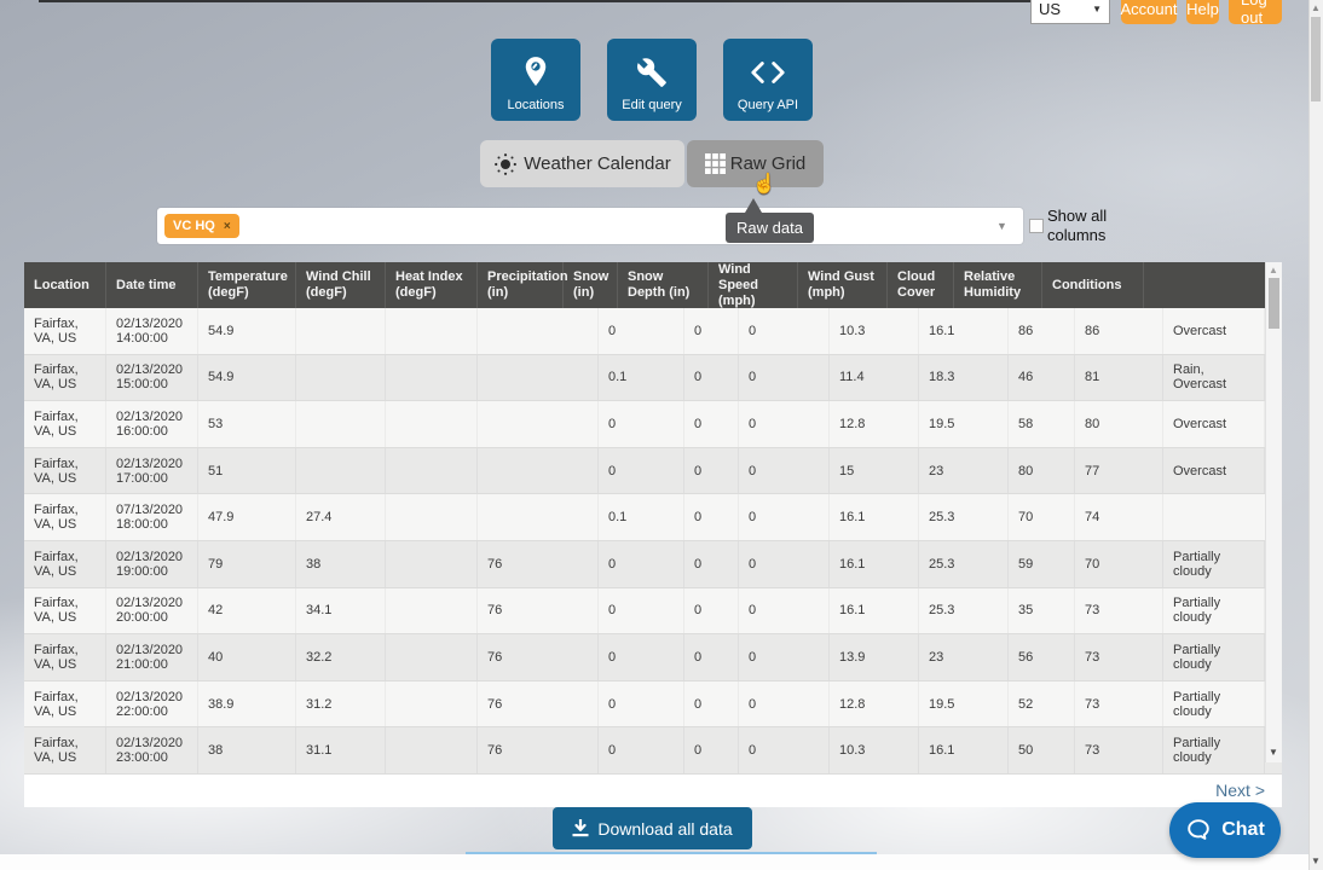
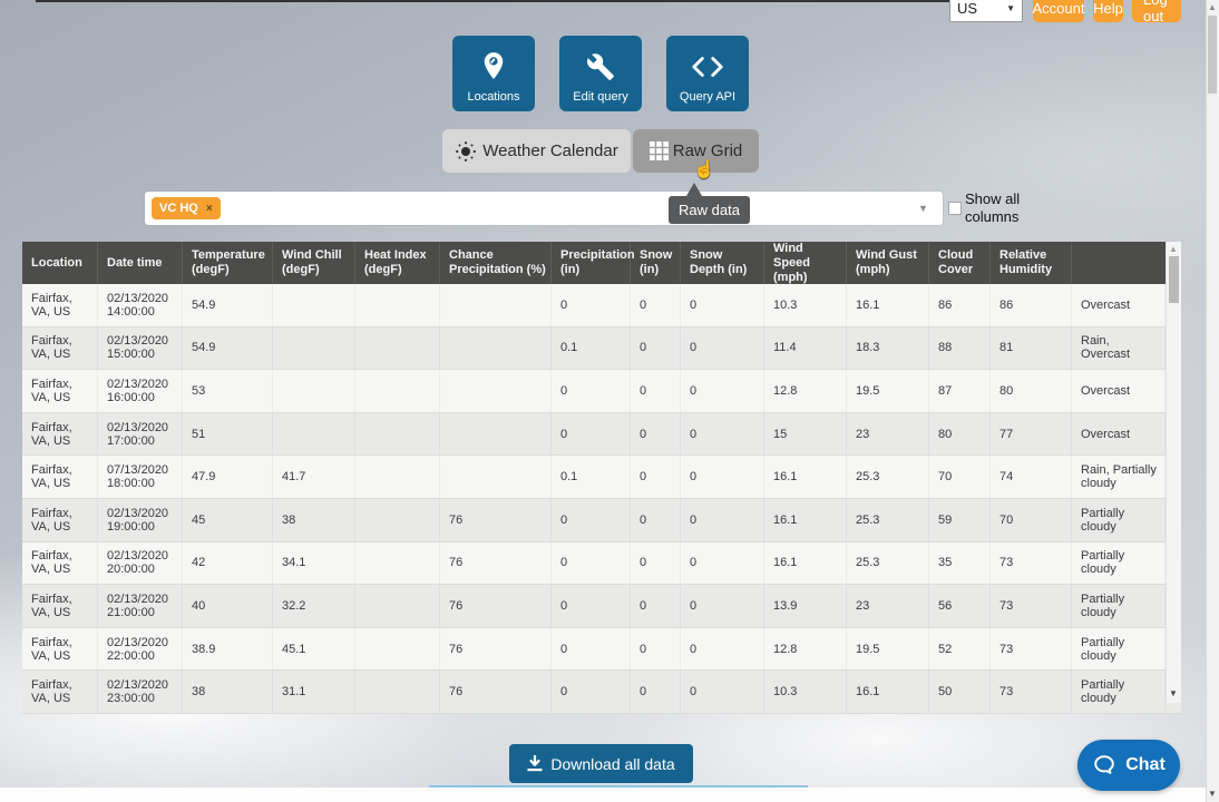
  US
  ▼
  Account
  Help
  Locations
  Edit query
  Query API
  Weather Calendar
  Raw Grid
  ☝
  VC HQ
  ×
  ▼
  Raw data
  Show all columns
  Location
  Date time
  Temperature (degF)
  Wind Chill (degF)
  Heat Index (degF)
+ Chance Precipitation (%)
  Precipitatio (in)
  Snow (in)
  Snow Depth (in)
  Wind Speed (mph)
  Wind Gust (mph)
  Cloud Cover
  Relative Humidity
- Conditions
  Fairfax, VA, US
  02/13/2020 14:00:00
  54.9
  0
  0
  0
  10.3
  16.1
  86
  86
  Overcast
  Fairfax, VA, US
  02/13/2020 15:00:00
  54.9
  0.1
  0
  0
  11.4
  18.3
- 46
+ 88
  81
  Rain, Overcast
  Fairfax, VA, US
  02/13/2020 16:00:00
  53
  0
  0
  0
  12.8
  19.5
- 58
+ 87
  80
  Overcast
  Fairfax, VA, US
  02/13/2020 17:00:00
  51
  0
  0
  0
  15
  23
  80
  77
  Overcast
  Fairfax, VA, US
  07/13/2020 18:00:00
  47.9
- 27.4
+ 41.7
  0.1
  0
  0
  16.1
  25.3
  70
  74
+ Rain, Partially cloudy
  Fairfax, VA, US
  02/13/2020 19:00:00
- 79
+ 45
  38
  76
  0
  0
  0
  16.1
  25.3
  59
  70
  Partially cloudy
  Fairfax, VA, US
  02/13/2020 20:00:00
  42
  34.1
  76
  0
  0
  0
  16.1
  25.3
  35
  73
  Partially cloudy
  Fairfax, VA, US
  02/13/2020 21:00:00
  40
  32.2
  76
  0
  0
  0
  13.9
  23
  56
  73
  Partially cloudy
  Fairfax, VA, US
  02/13/2020 22:00:00
  38.9
- 31.2
+ 45.1
  76
  0
  0
  0
  12.8
  19.5
  52
  73
  Partially cloudy
  Fairfax, VA, US
  02/13/2020 23:00:00
  38
  31.1
  76
  0
  0
  0
  10.3
  16.1
  50
  73
  Partially cloudy
- Next >
  ▲
  ▼
  Download all data
  Chat
  ▲
  ▼
